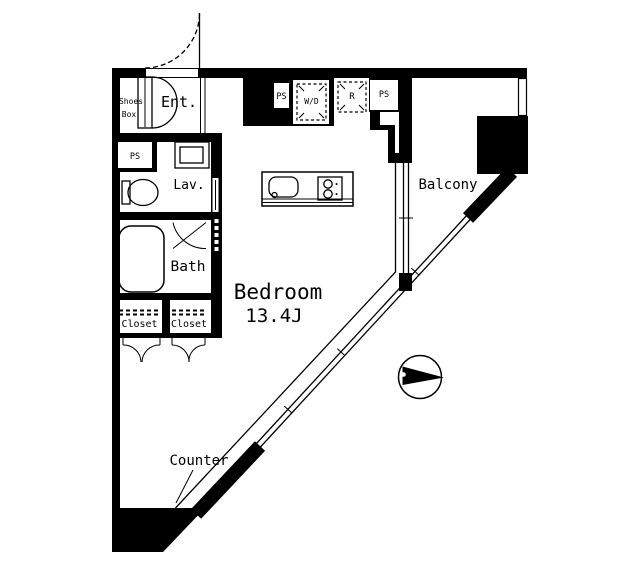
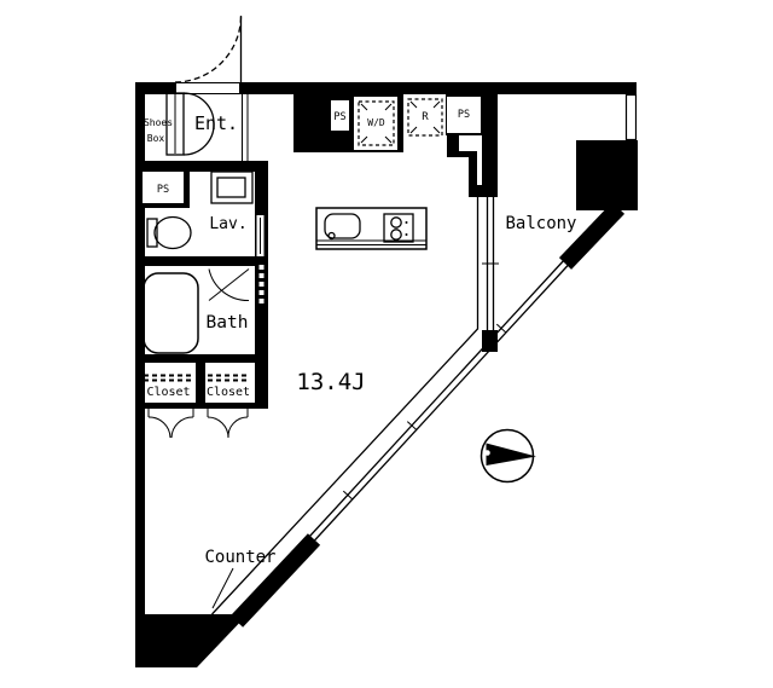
  Shoes
  Box
  Ent.
  PS
  W/D
  R
  PS
  PS
  Lav.
  Bath
  Closet
  Closet
- Bedroom
  13.4J
  Balcony
  Counter
